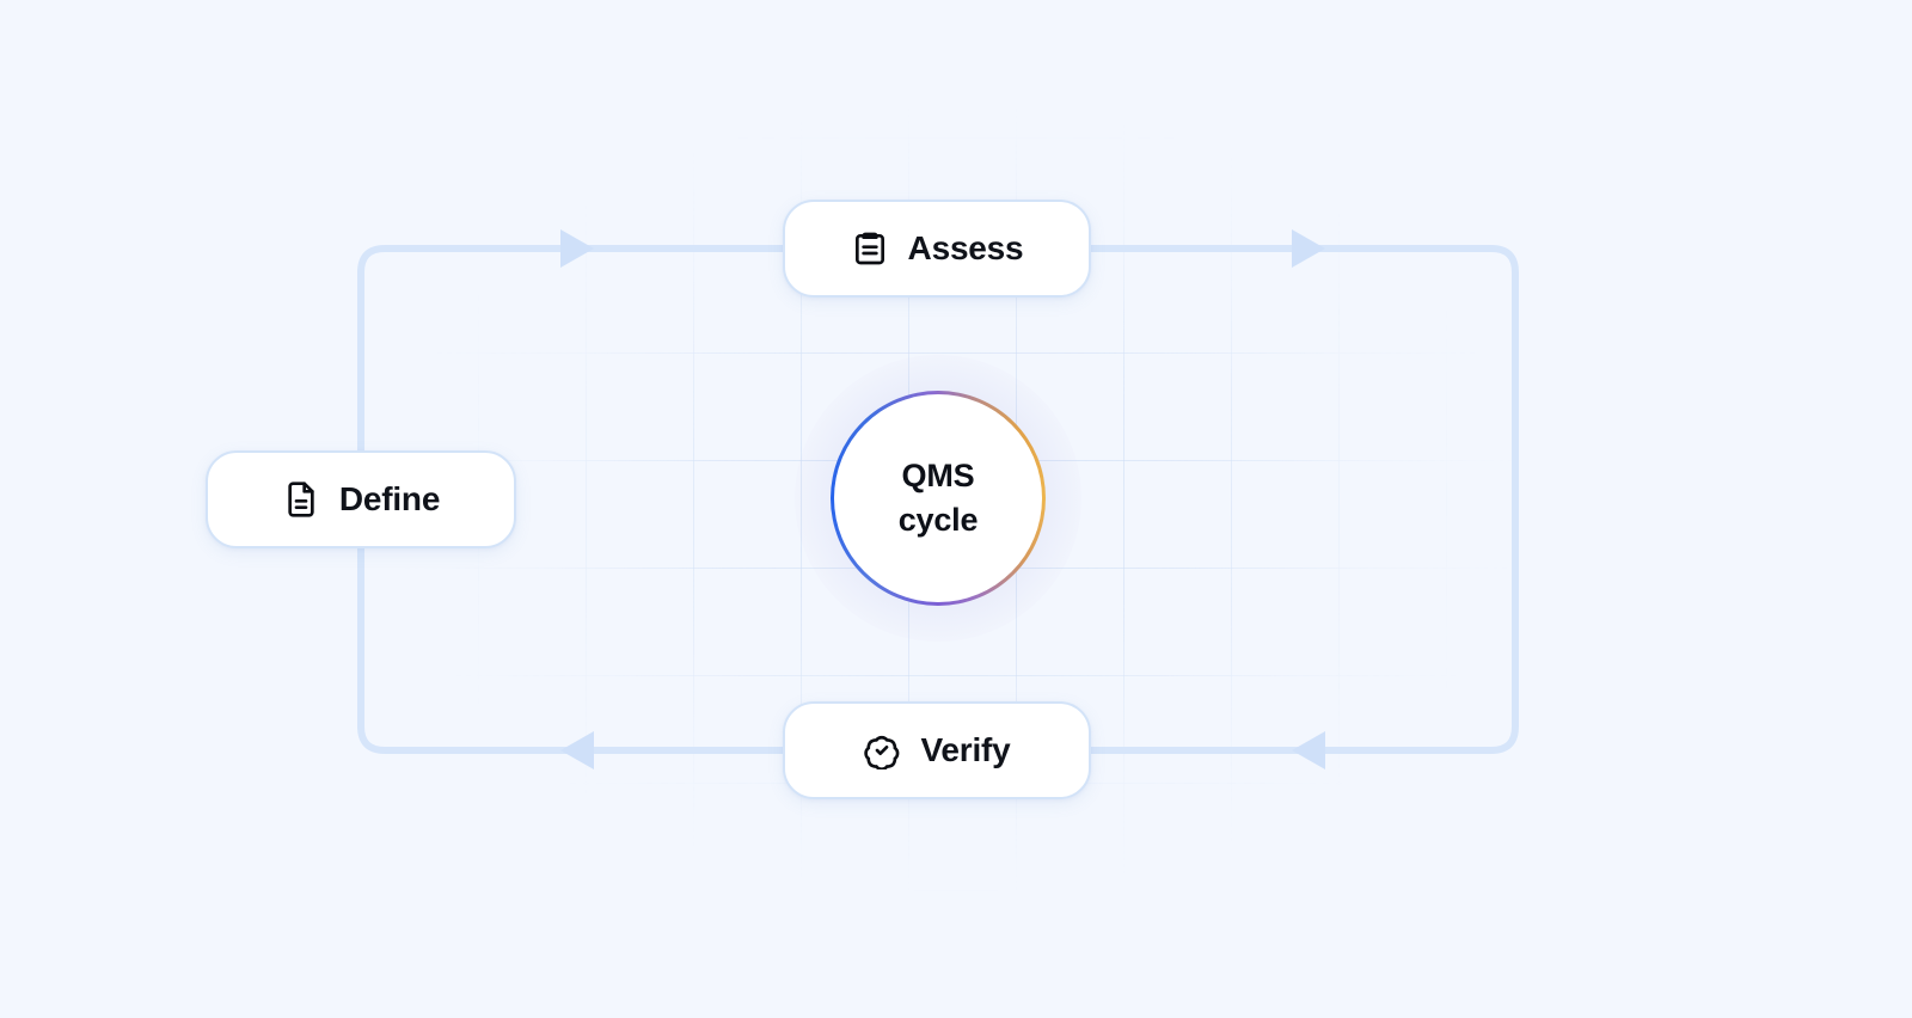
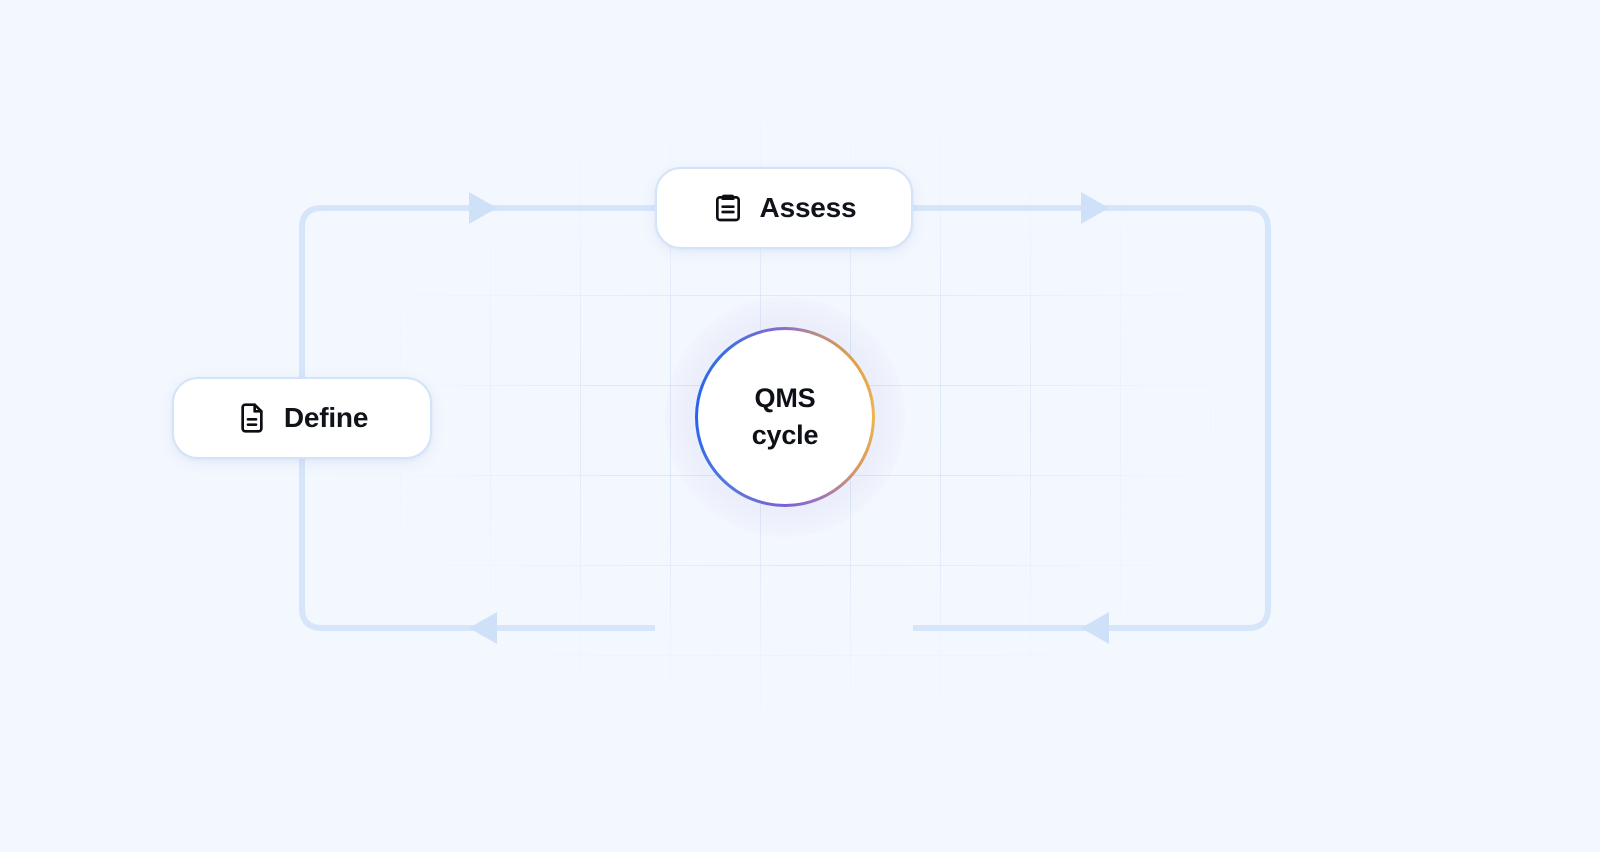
  Assess
  Define
- Verify
  QMS
  cycle
